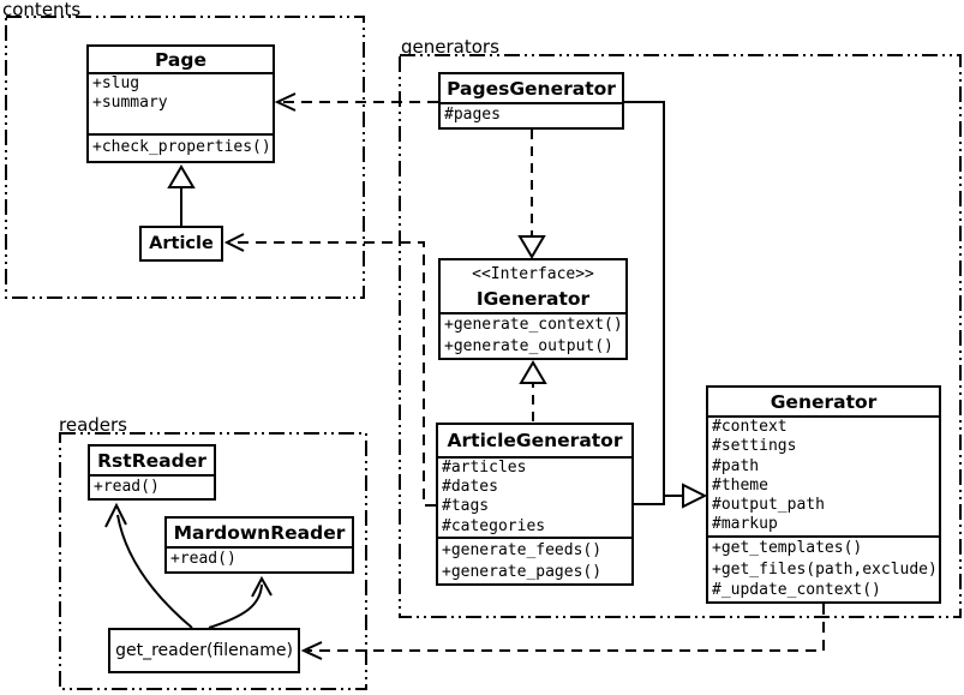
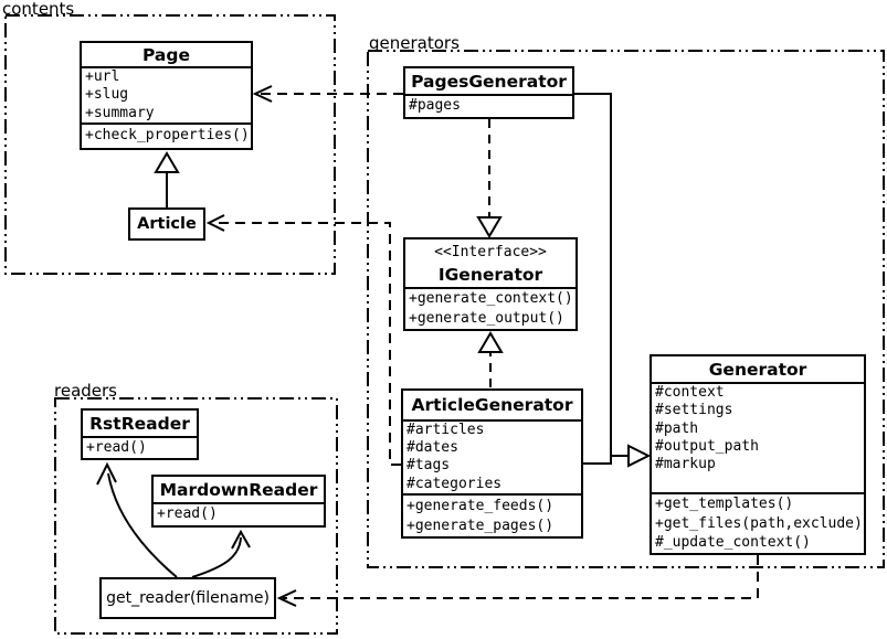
  contents
  generators
  readers
  Page
+ +url
  +slug
  +summary
  +check_properties()
  Article
  PagesGenerator
  #pages
  <<Interface>>
  IGenerator
  +generate_context()
  +generate_output()
  ArticleGenerator
  #articles
  #dates
  #tags
  #categories
  +generate_feeds()
  +generate_pages()
  Generator
  #context
  #settings
  #path
- #theme
  #output_path
  #markup
  +get_templates()
  +get_files(path,exclude)
  #_update_context()
  RstReader
  +read()
  MardownReader
  +read()
  get_reader(filename)
